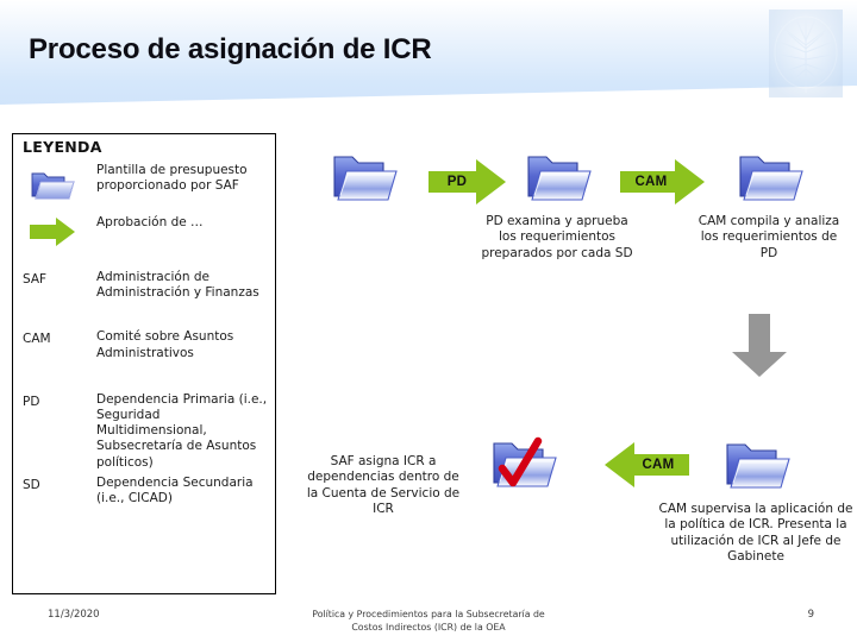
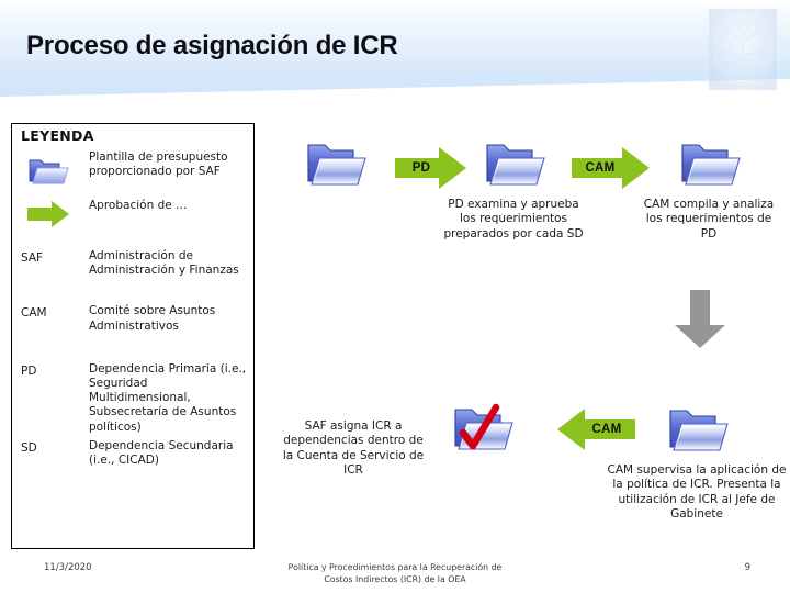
  Proceso de asignación de ICR
  LEYENDA
  Plantilla de presupuesto proporcionado por SAF
  Aprobación de …
  SAF
  Administración de Administración y Finanzas
  CAM
  Comité sobre Asuntos Administrativos
  PD
  Dependencia Primaria (i.e., Seguridad Multidimensional, Subsecretaría de Asuntos políticos)
  SD
  Dependencia Secundaria (i.e., CICAD)
  PD
  PD examina y aprueba los requerimientos preparados por cada SD
  CAM
  CAM compila y analiza los requerimientos de PD
  SAF asigna ICR a dependencias dentro de la Cuenta de Servicio de ICR
  CAM
  CAM supervisa la aplicación de la política de ICR. Presenta la utilización de ICR al Jefe de Gabinete
  11/3/2020
- Política y Procedimientos para la Subsecretaría de
+ Política y Procedimientos para la Recuperación de
  Costos Indirectos (ICR) de la OEA
  9
